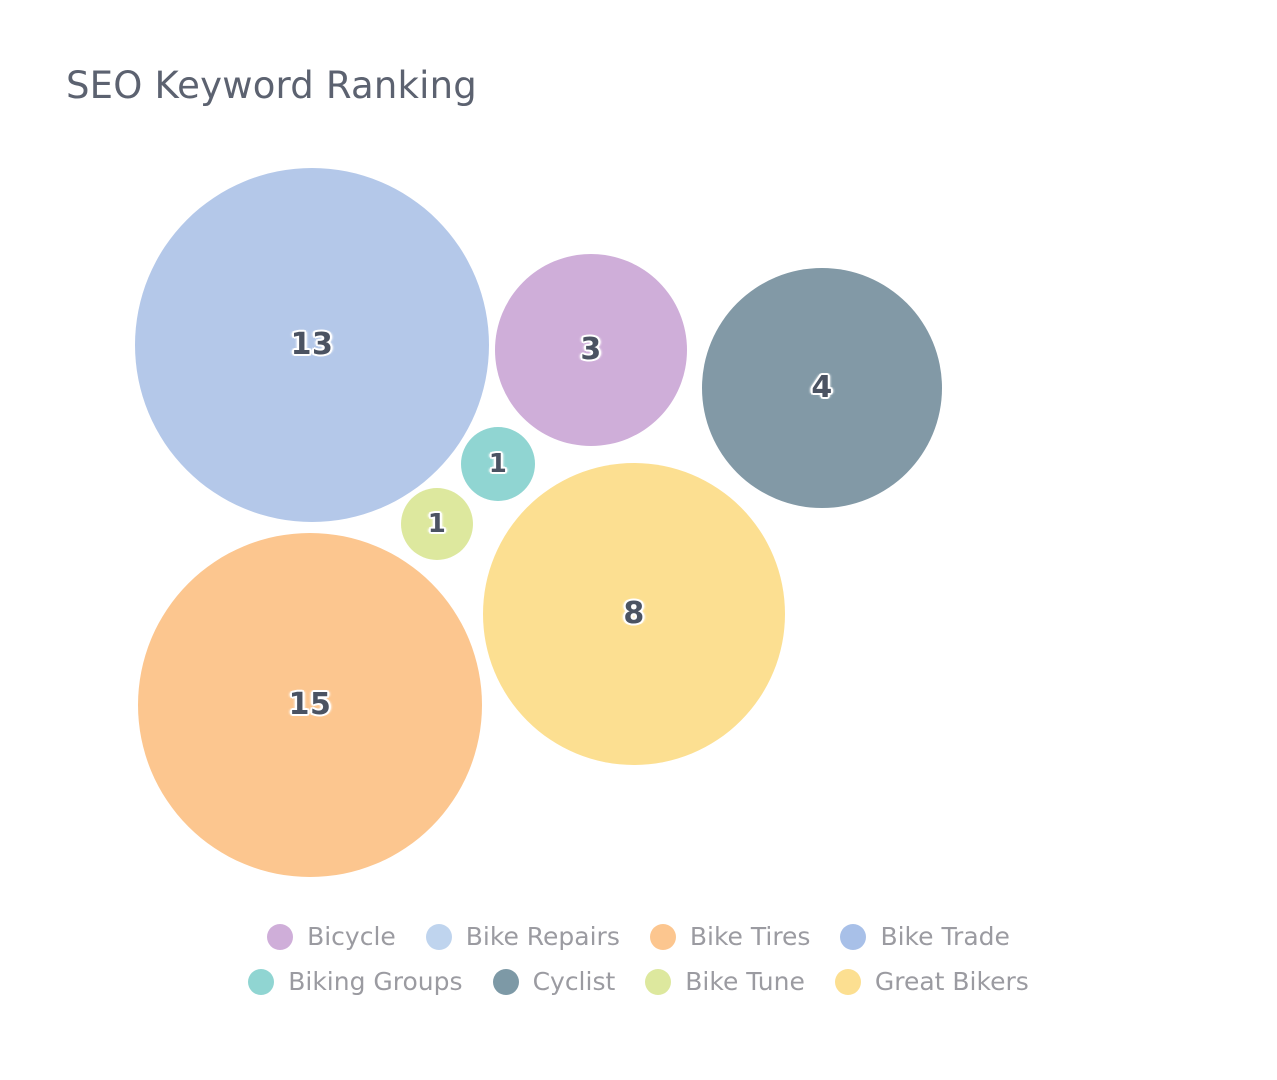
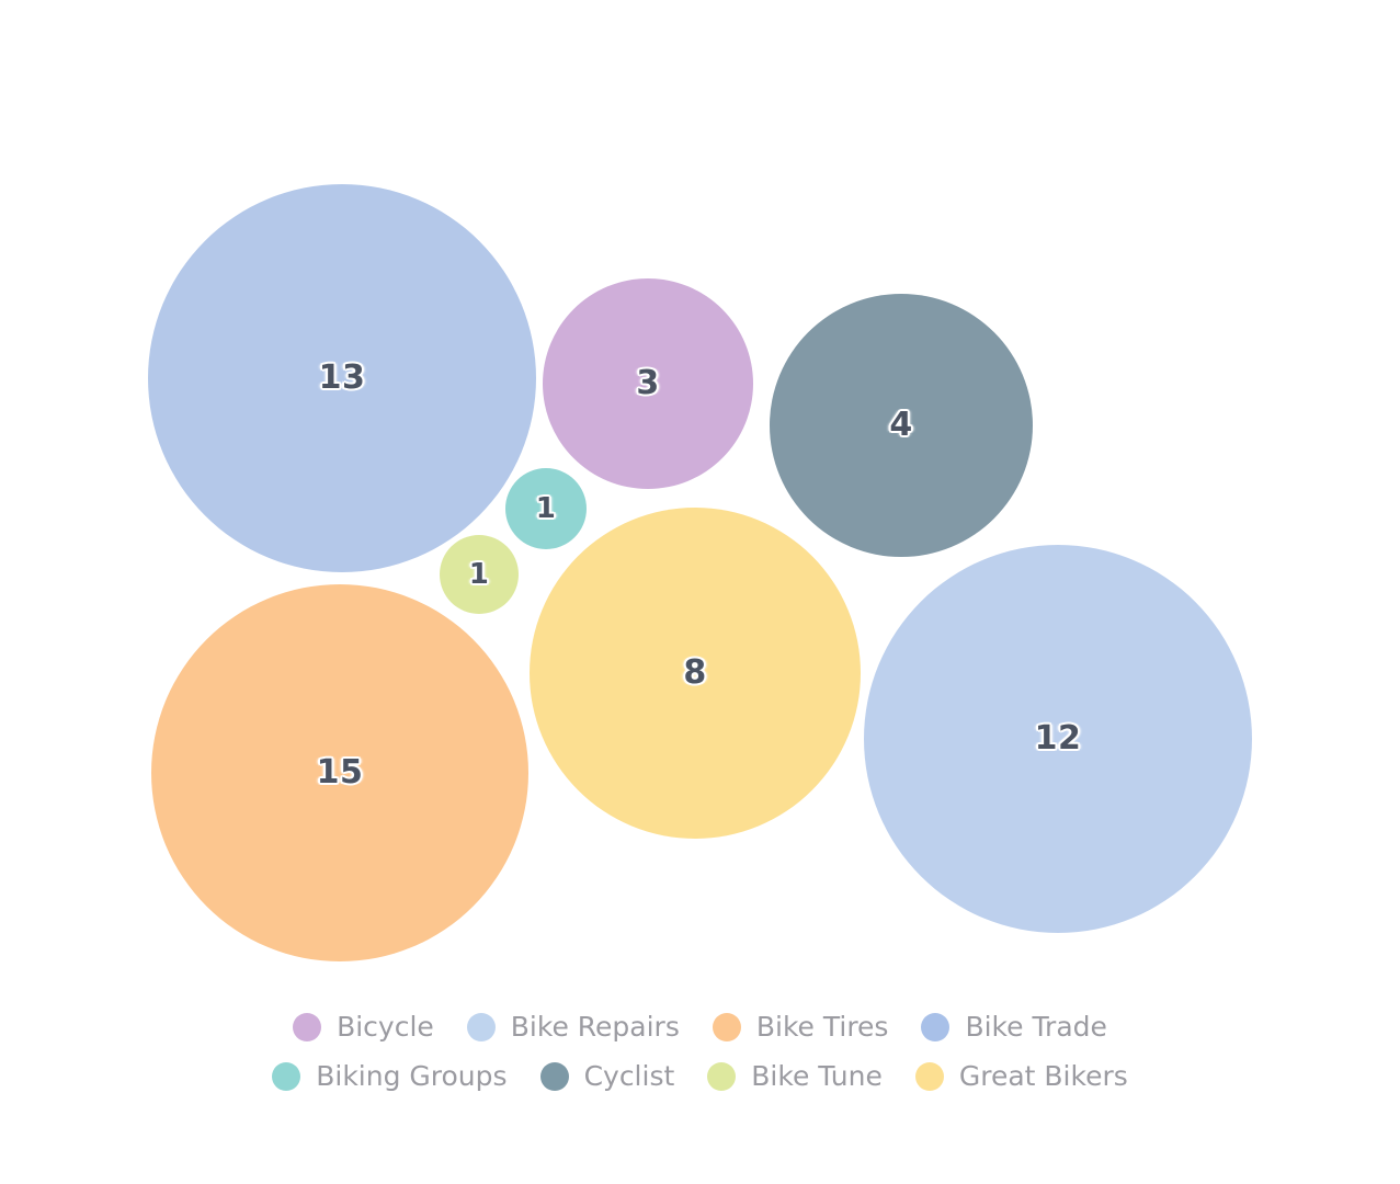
- SEO Keyword Ranking
  13
  3
  4
  1
  1
  8
  15
+ 12
  Bicycle
  Bike Repairs
  Bike Tires
  Bike Trade
  Biking Groups
  Cyclist
  Bike Tune
  Great Bikers
